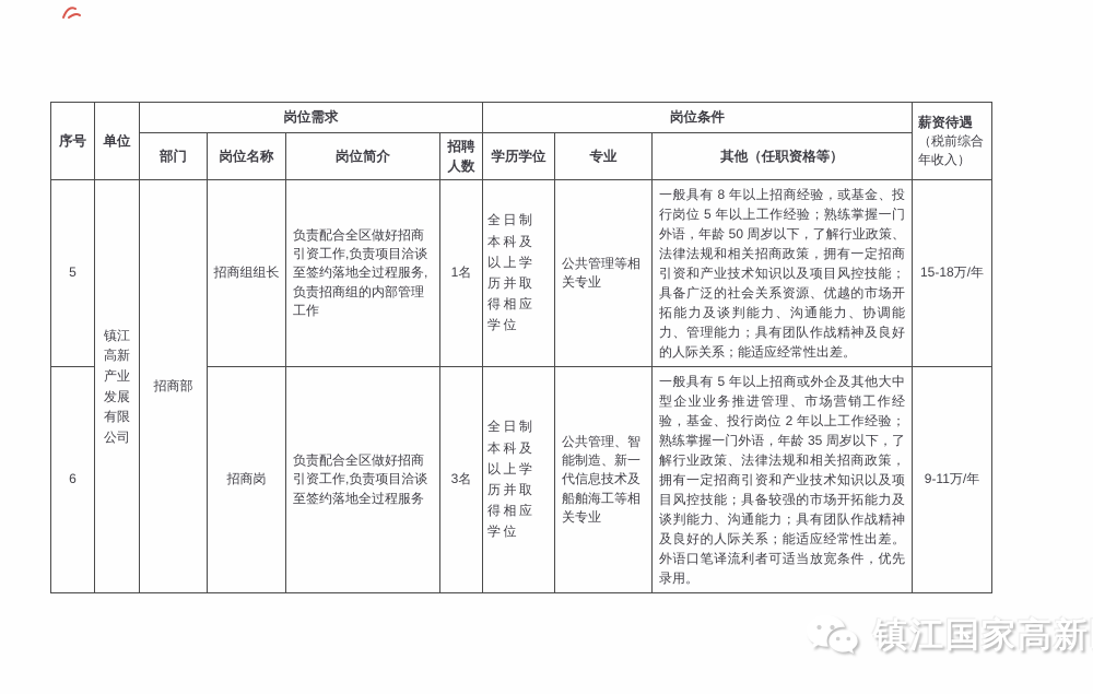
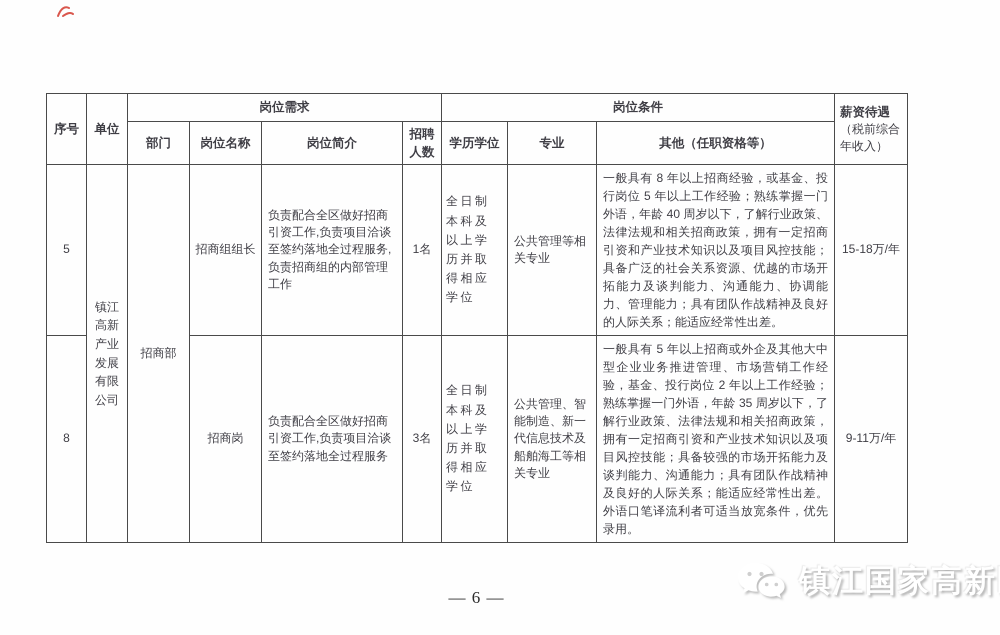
  序号	单位	岗位需求	岗位条件	薪资待遇 （税前综合年收入）
  部门	岗位名称	岗位简介	招聘人数	学历学位	专业	其他（任职资格等）
- 5	镇江高新产业发展有限公司	招商部	招商组组长	负责配合全区做好招商引资工作,负责项目洽谈至签约落地全过程服务,负责招商组的内部管理工作	1名	全日制本科及以上学历并取得相应学位	公共管理等相关专业	一般具有 8 年以上招商经验，或基金、投行岗位 5 年以上工作经验；熟练掌握一门外语，年龄 50 周岁以下，了解行业政策、法律法规和相关招商政策，拥有一定招商引资和产业技术知识以及项目风控技能；具备广泛的社会关系资源、优越的市场开拓能力及谈判能力、沟通能力、协调能力、管理能力；具有团队作战精神及良好的人际关系；能适应经常性出差。	15-18万/年
+ 5	镇江高新产业发展有限公司	招商部	招商组组长	负责配合全区做好招商引资工作,负责项目洽谈至签约落地全过程服务,负责招商组的内部管理工作	1名	全日制本科及以上学历并取得相应学位	公共管理等相关专业	一般具有 8 年以上招商经验，或基金、投行岗位 5 年以上工作经验；熟练掌握一门外语，年龄 40 周岁以下，了解行业政策、法律法规和相关招商政策，拥有一定招商引资和产业技术知识以及项目风控技能；具备广泛的社会关系资源、优越的市场开拓能力及谈判能力、沟通能力、协调能力、管理能力；具有团队作战精神及良好的人际关系；能适应经常性出差。	15-18万/年
- 6	招商岗	负责配合全区做好招商引资工作,负责项目洽谈至签约落地全过程服务	3名	全日制本科及以上学历并取得相应学位	公共管理、智能制造、新一代信息技术及船舶海工等相关专业	一般具有 5 年以上招商或外企及其他大中型企业业务推进管理、市场营销工作经验，基金、投行岗位 2 年以上工作经验；熟练掌握一门外语，年龄 35 周岁以下，了解行业政策、法律法规和相关招商政策，拥有一定招商引资和产业技术知识以及项目风控技能；具备较强的市场开拓能力及谈判能力、沟通能力；具有团队作战精神及良好的人际关系；能适应经常性出差。外语口笔译流利者可适当放宽条件，优先录用。	9-11万/年
+ 8	招商岗	负责配合全区做好招商引资工作,负责项目洽谈至签约落地全过程服务	3名	全日制本科及以上学历并取得相应学位	公共管理、智能制造、新一代信息技术及船舶海工等相关专业	一般具有 5 年以上招商或外企及其他大中型企业业务推进管理、市场营销工作经验，基金、投行岗位 2 年以上工作经验；熟练掌握一门外语，年龄 35 周岁以下，了解行业政策、法律法规和相关招商政策，拥有一定招商引资和产业技术知识以及项目风控技能；具备较强的市场开拓能力及谈判能力、沟通能力；具有团队作战精神及良好的人际关系；能适应经常性出差。外语口笔译流利者可适当放宽条件，优先录用。	9-11万/年
+ — 6 —
  镇江国家高新
